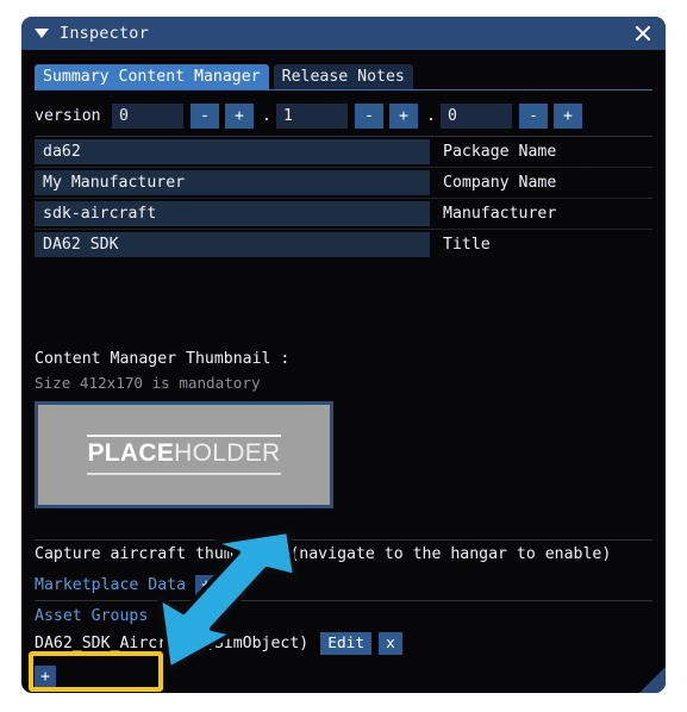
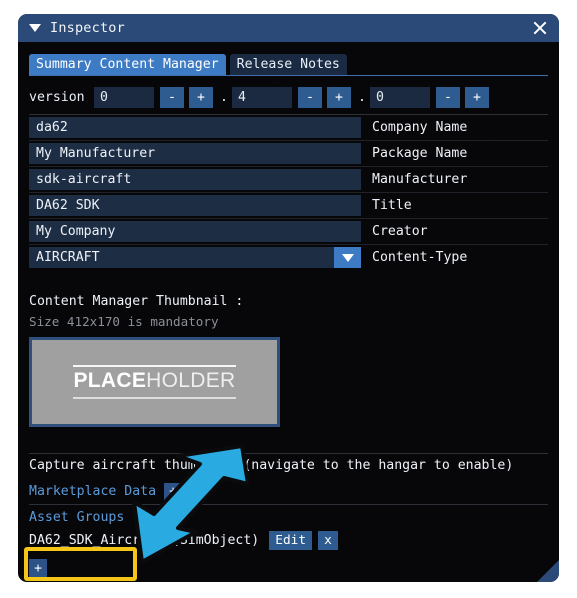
  Inspector
  Summary Content Manager
  Release Notes
  version
  0
  -
  +
  .
- 1
+ 4
  -
  +
  .
  0
  -
  +
  da62
- Package Name
+ Company Name
  My Manufacturer
- Company Name
+ Package Name
  sdk-aircraft
  Manufacturer
  DA62 SDK
  Title
+ My Company
+ Creator
+ AIRCRAFT
+ Content-Type
  Content Manager Thumbnail :
  Size 412x170 is mandatory
  PLACEHOLDER
  Capture aircraft thum (navigate to the hangar to enable)
  Marketplace Data
  Asset Groups
  DA62_SDK_AircrimObject)
  Edit
  x
  +
